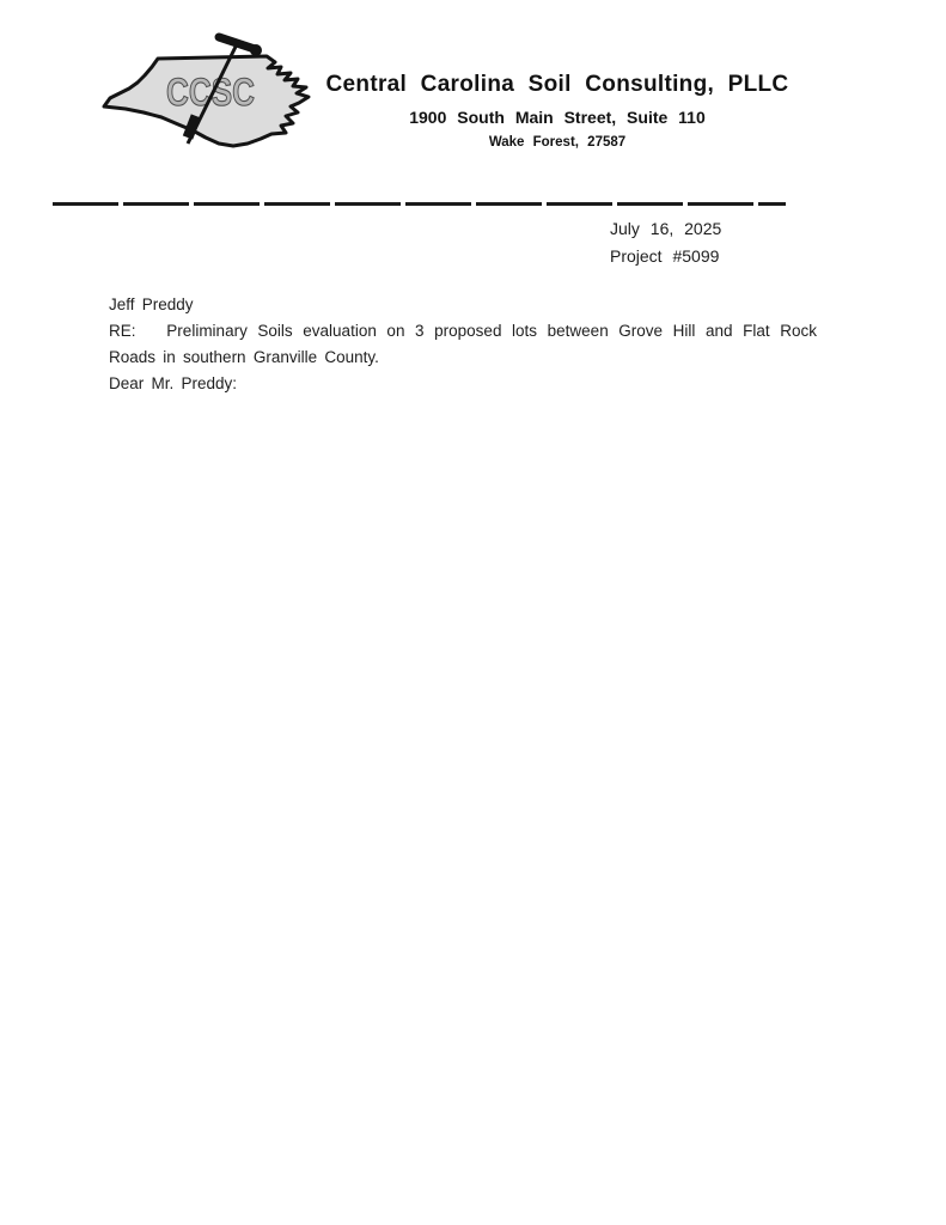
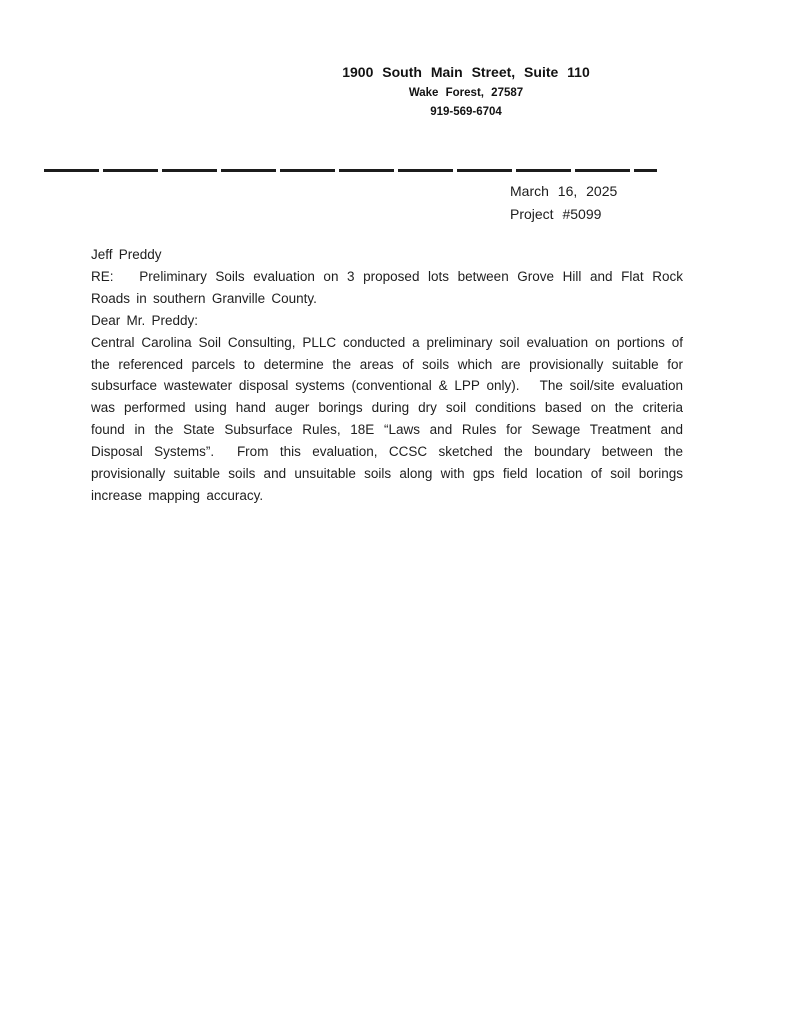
- CCSC
- Central Carolina Soil Consulting, PLLC
  1900 South Main Street, Suite 110
  Wake Forest, 27587
+ 919-569-6704
- July 16, 2025
+ March 16, 2025
  Project #5099
  Jeff Preddy
  RE: Preliminary Soils evaluation on 3 proposed lots between Grove Hill and Flat Rock Roads in southern Granville County.
  Dear Mr. Preddy:
+ Central Carolina Soil Consulting, PLLC conducted a preliminary soil evaluation on portions of the referenced parcels to determine the areas of soils which are provisionally suitable for subsurface wastewater disposal systems (conventional & LPP only). The soil/site evaluation was performed using hand auger borings during dry soil conditions based on the criteria found in the State Subsurface Rules, 18E “Laws and Rules for Sewage Treatment and Disposal Systems”. From this evaluation, CCSC sketched the boundary between the provisionally suitable soils and unsuitable soils along with gps field location of soil borings increase mapping accuracy.
